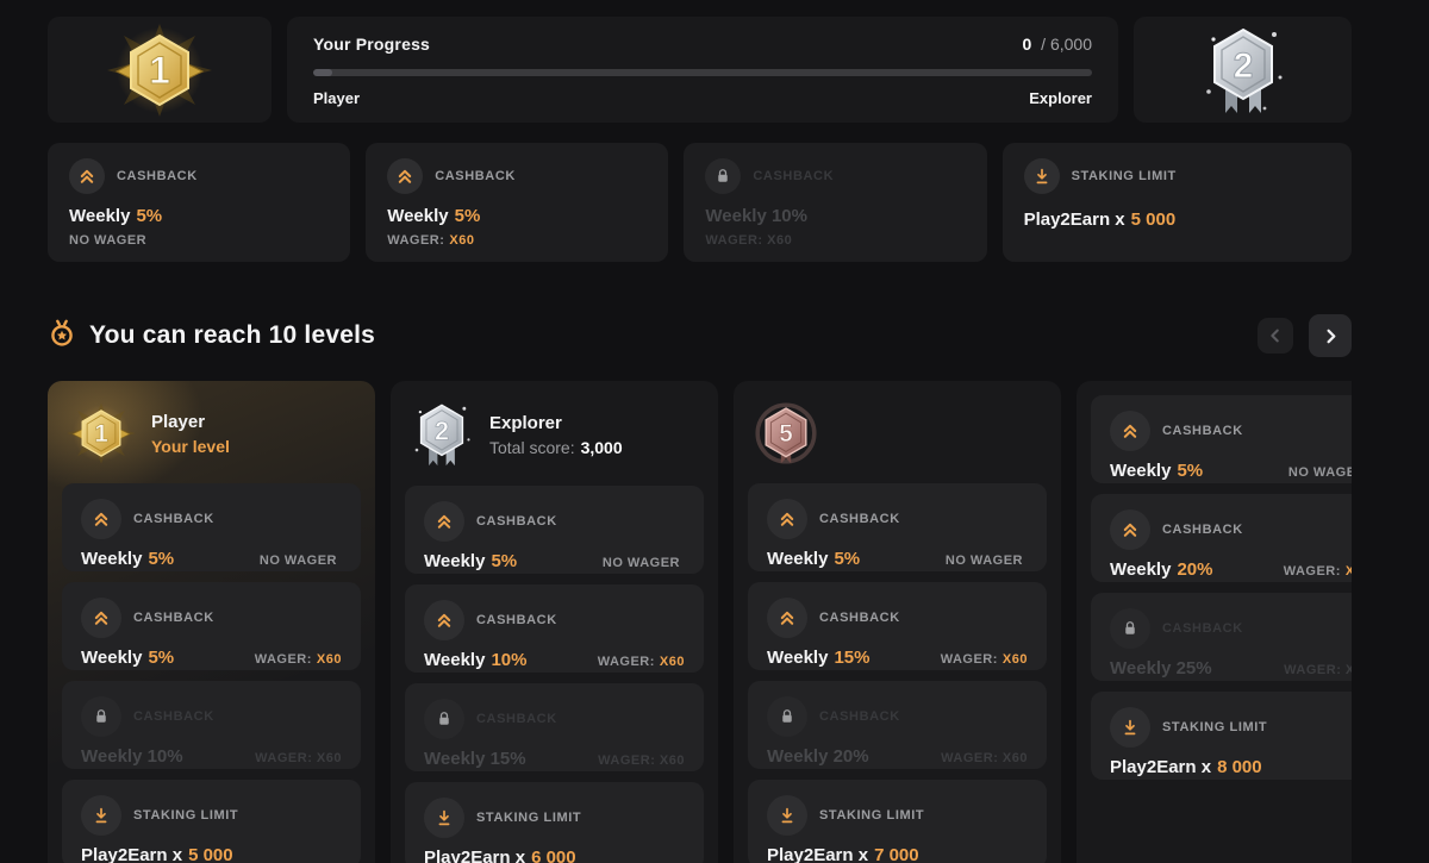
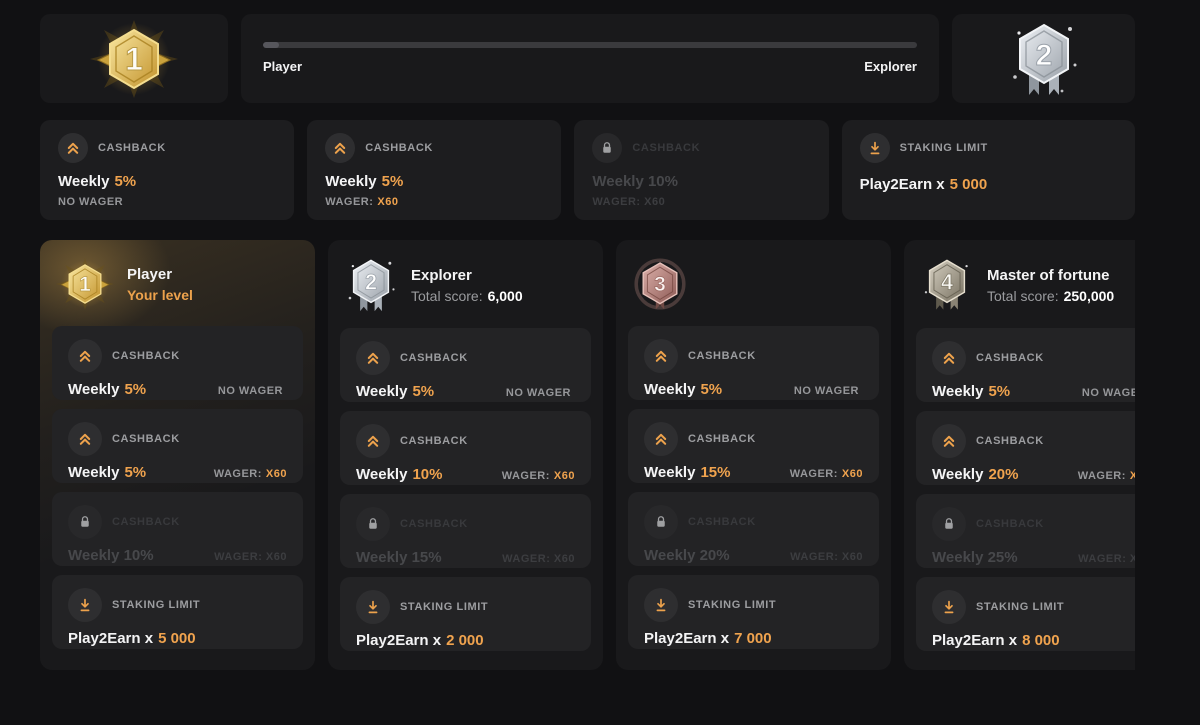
  1
- Your Progress
- 0 / 6,000
  Player
  Explorer
  2
  CASHBACK
  Weekly 5%
  NO WAGER
  CASHBACK
  Weekly 5%
  WAGER: X60
  CASHBACK
  Weekly 10%
  WAGER: X60
  STAKING LIMIT
  Play2Earn x 5 000
- You can reach 10 levels
  1
  Player
  Your level
  CASHBACK
  Weekly 5%
  NO WAGER
  CASHBACK
  Weekly 5%
  WAGER: X60
  Weekly 10%
  WAGER: X60
  STAKING LIMIT
  Play2Earn x 5 000
  2
  Explorer
- Total score: 3,000
+ Total score: 6,000
  CASHBACK
  Weekly 5%
  NO WAGER
  CASHBACK
  Weekly 10%
  WAGER: X60
  Weekly 15%
  WAGER: X60
  STAKING LIMIT
- Play2Earn x 6 000
+ Play2Earn x 2 000
- 5
+ 3
  CASHBACK
  Weekly 5%
  NO WAGER
  CASHBACK
  Weekly 15%
  WAGER: X60
  Weekly 20%
  WAGER: X60
  STAKING LIMIT
  Play2Earn x 7 000
+ 4
+ Master of fortune
+ Total score: 250,000
  CASHBACK
  Weekly 5%
  NO WAGE
  CASHBACK
  Weekly 20%
  WAGER: X
  Weekly 25%
  WAGER: X
  STAKING LIMIT
  Play2Earn x 8 000
